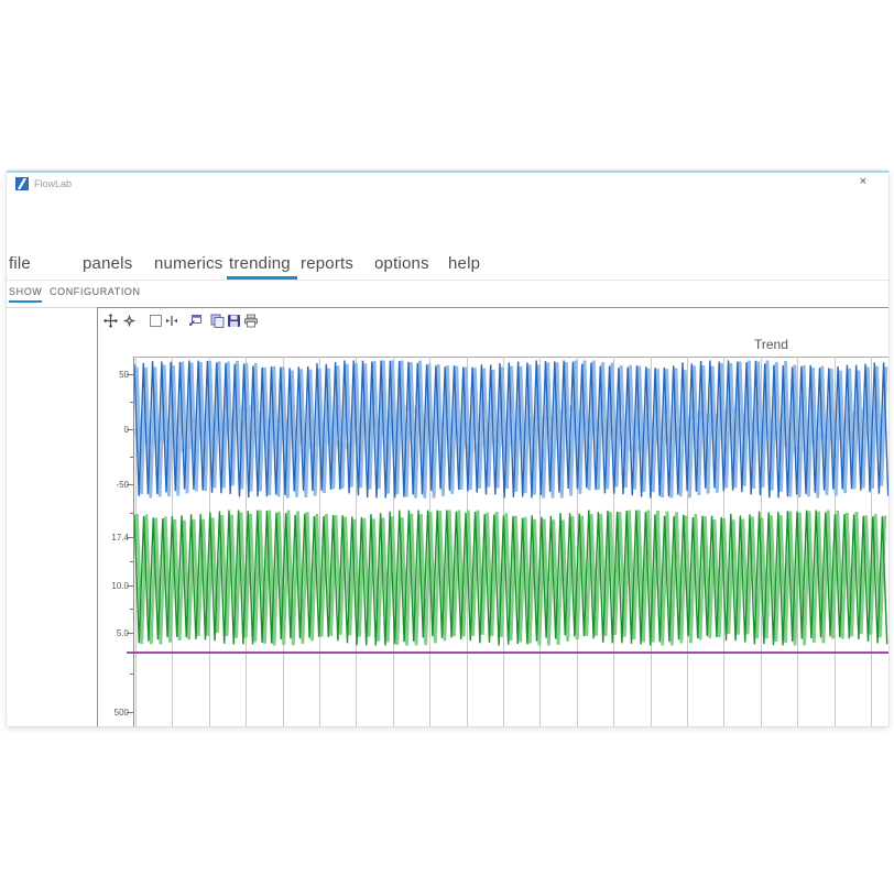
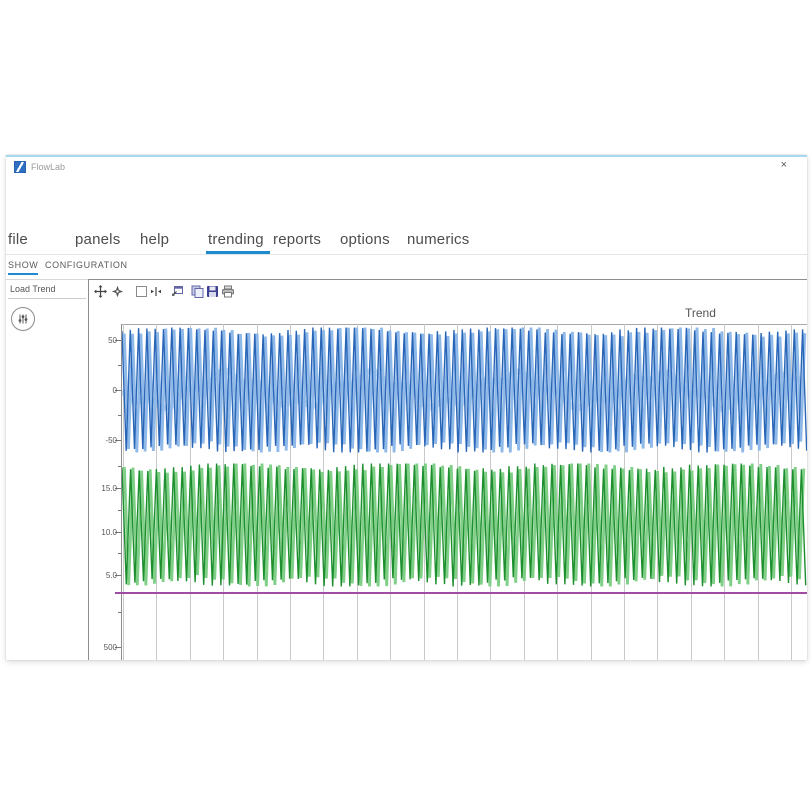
  FlowLab
  ×
  file
  panels
- numerics
+ help
  trending
  reports
  options
- help
+ numerics
  SHOW
  CONFIGURATION
+ Load Trend
  Trend
  50
  0
  -50
- 17.4
+ 15.0
  10.0
  5.0
  500
